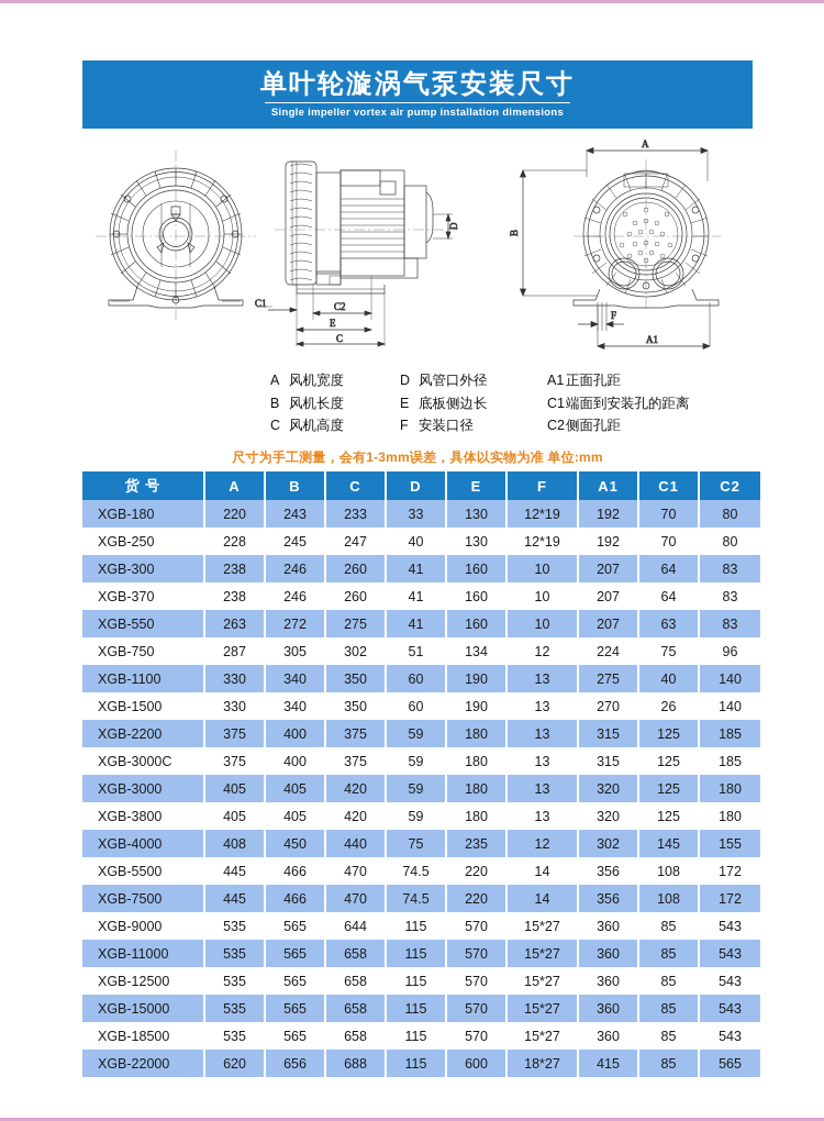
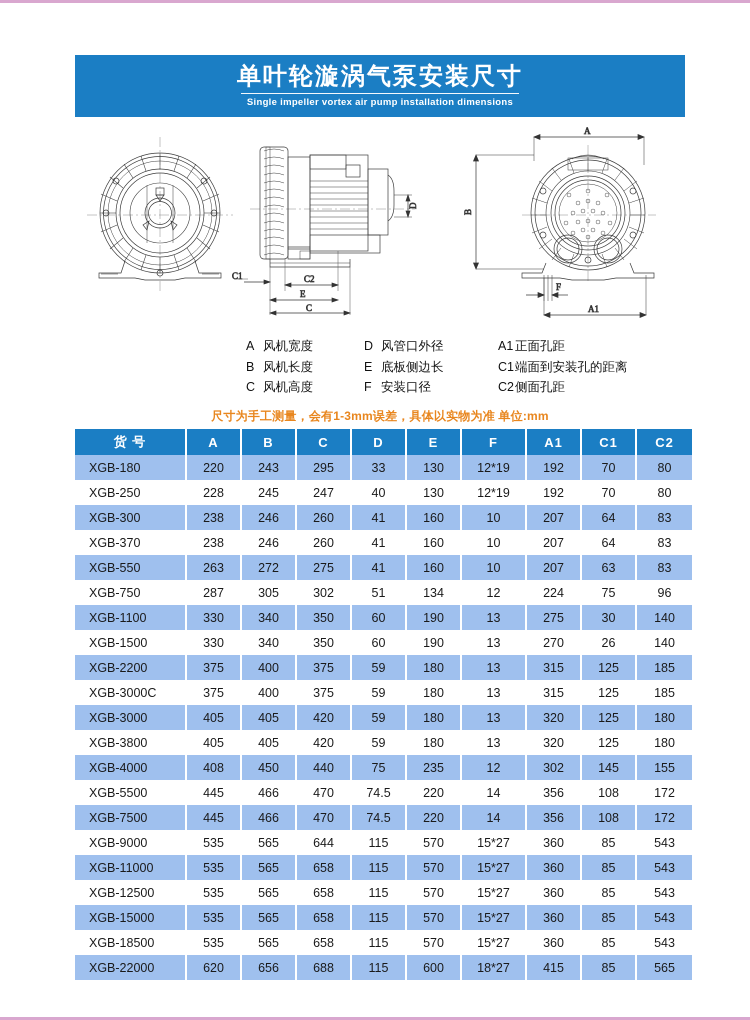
  单叶轮漩涡气泵安装尺寸
  Single impeller vortex air pump installation dimensions
  C1
  C2
  E
  C
  A
  F
  A1
  A
  风机宽度
  D
  风管口外径
  A1
  正面孔距
  B
  风机长度
  E
  底板侧边长
  C1
  端面到安装孔的距离
  C
  风机高度
  F
  安装口径
  C2
  侧面孔距
  尺寸为手工测量，会有1-3mm误差，具体以实物为准 单位:mm
  货 号	A	B	C	D	E	F	A1	C1	C2
- XGB-180	220	243	233	33	130	12*19	192	70	80
+ XGB-180	220	243	295	33	130	12*19	192	70	80
  XGB-250	228	245	247	40	130	12*19	192	70	80
  XGB-300	238	246	260	41	160	10	207	64	83
  XGB-370	238	246	260	41	160	10	207	64	83
  XGB-550	263	272	275	41	160	10	207	63	83
  XGB-750	287	305	302	51	134	12	224	75	96
- XGB-1100	330	340	350	60	190	13	275	40	140
+ XGB-1100	330	340	350	60	190	13	275	30	140
  XGB-1500	330	340	350	60	190	13	270	26	140
  XGB-2200	375	400	375	59	180	13	315	125	185
  XGB-3000C	375	400	375	59	180	13	315	125	185
  XGB-3000	405	405	420	59	180	13	320	125	180
  XGB-3800	405	405	420	59	180	13	320	125	180
  XGB-4000	408	450	440	75	235	12	302	145	155
  XGB-5500	445	466	470	74.5	220	14	356	108	172
  XGB-7500	445	466	470	74.5	220	14	356	108	172
  XGB-9000	535	565	644	115	570	15*27	360	85	543
  XGB-11000	535	565	658	115	570	15*27	360	85	543
  XGB-12500	535	565	658	115	570	15*27	360	85	543
  XGB-15000	535	565	658	115	570	15*27	360	85	543
  XGB-18500	535	565	658	115	570	15*27	360	85	543
  XGB-22000	620	656	688	115	600	18*27	415	85	565
